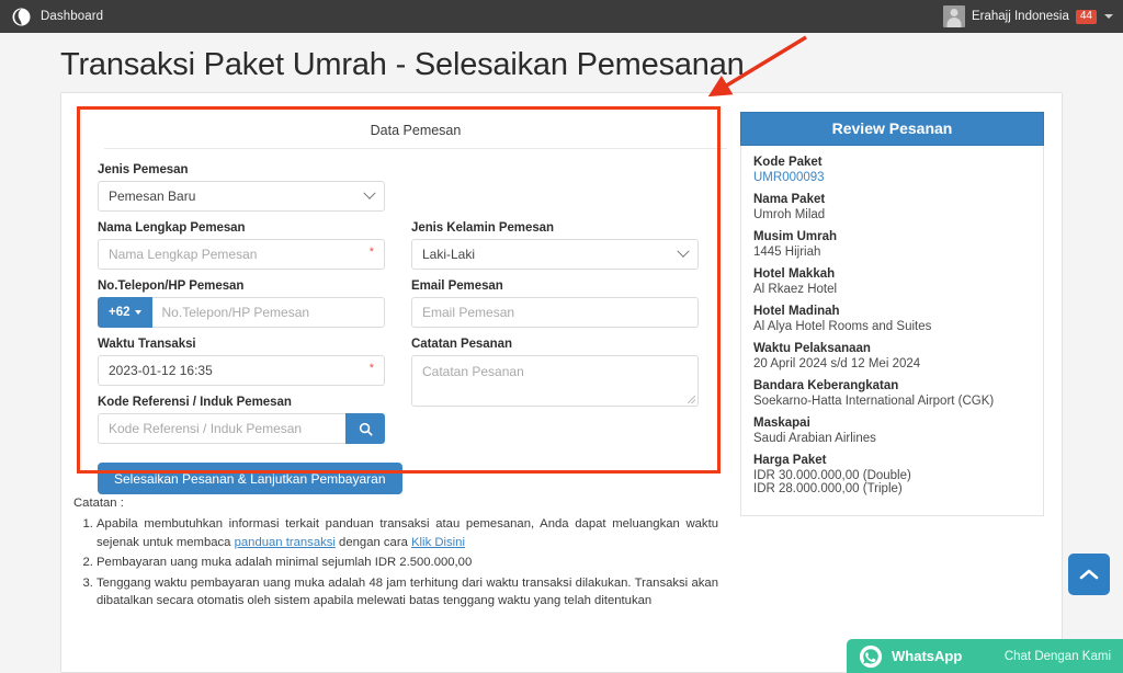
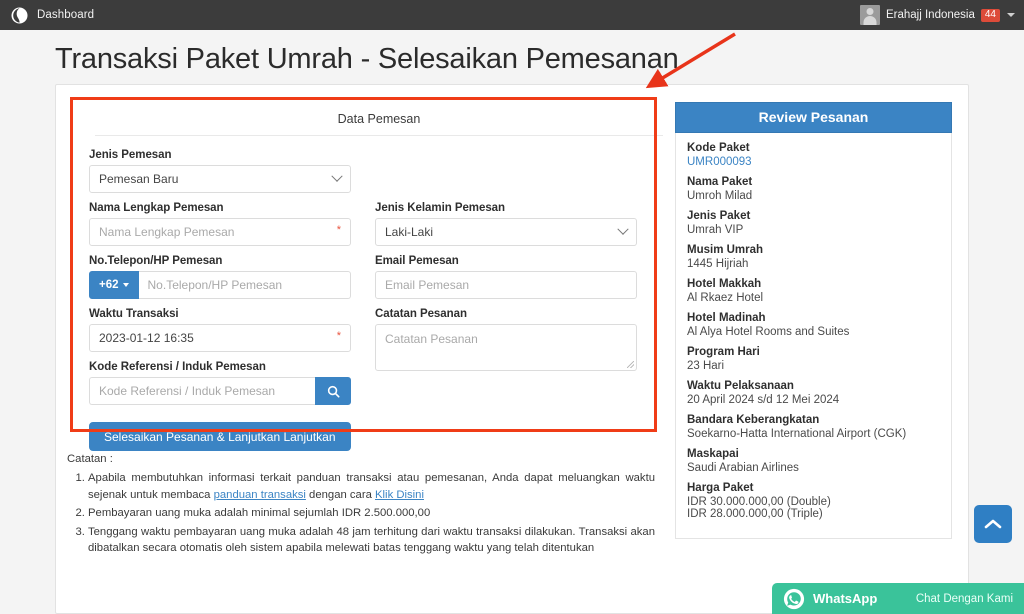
  Dashboard
  Erahajj Indonesia
  44
  Transaksi Paket Umrah - Selesaikan Pemesanan
  Data Pemesan
  Jenis Pemesan
  Pemesan Baru
  Nama Lengkap Pemesan
  Nama Lengkap Pemesan
  *
  No.Telepon/HP Pemesan
  +62
  No.Telepon/HP Pemesan
  Waktu Transaksi
  2023-01-12 16:35
  *
  Kode Referensi / Induk Pemesan
  Kode Referensi / Induk Pemesan
- Selesaikan Pesanan & Lanjutkan Pembayaran
+ Selesaikan Pesanan & Lanjutkan Lanjutkan
  Jenis Kelamin Pemesan
  Laki-Laki
  Email Pemesan
  Email Pemesan
  Catatan Pesanan
  Catatan Pesanan
  Review Pesanan
  Kode Paket
  UMR000093
  Nama Paket
  Umroh Milad
+ Jenis Paket
+ Umrah VIP
  Musim Umrah
  1445 Hijriah
  Hotel Makkah
  Al Rkaez Hotel
  Hotel Madinah
  Al Alya Hotel Rooms and Suites
+ Program Hari
+ 23 Hari
  Waktu Pelaksanaan
  20 April 2024 s/d 12 Mei 2024
  Bandara Keberangkatan
  Soekarno-Hatta International Airport (CGK)
  Maskapai
  Saudi Arabian Airlines
  Harga Paket
  IDR 30.000.000,00 (Double)
  IDR 28.000.000,00 (Triple)
  Catatan :
  Apabila membutuhkan informasi terkait panduan transaksi atau pemesanan, Anda dapat meluangkan waktu sejenak untuk membaca panduan transaksi dengan cara Klik Disini
  Pembayaran uang muka adalah minimal sejumlah IDR 2.500.000,00
  Tenggang waktu pembayaran uang muka adalah 48 jam terhitung dari waktu transaksi dilakukan. Transaksi akan dibatalkan secara otomatis oleh sistem apabila melewati batas tenggang waktu yang telah ditentukan
  WhatsApp
  Chat Dengan Kami
